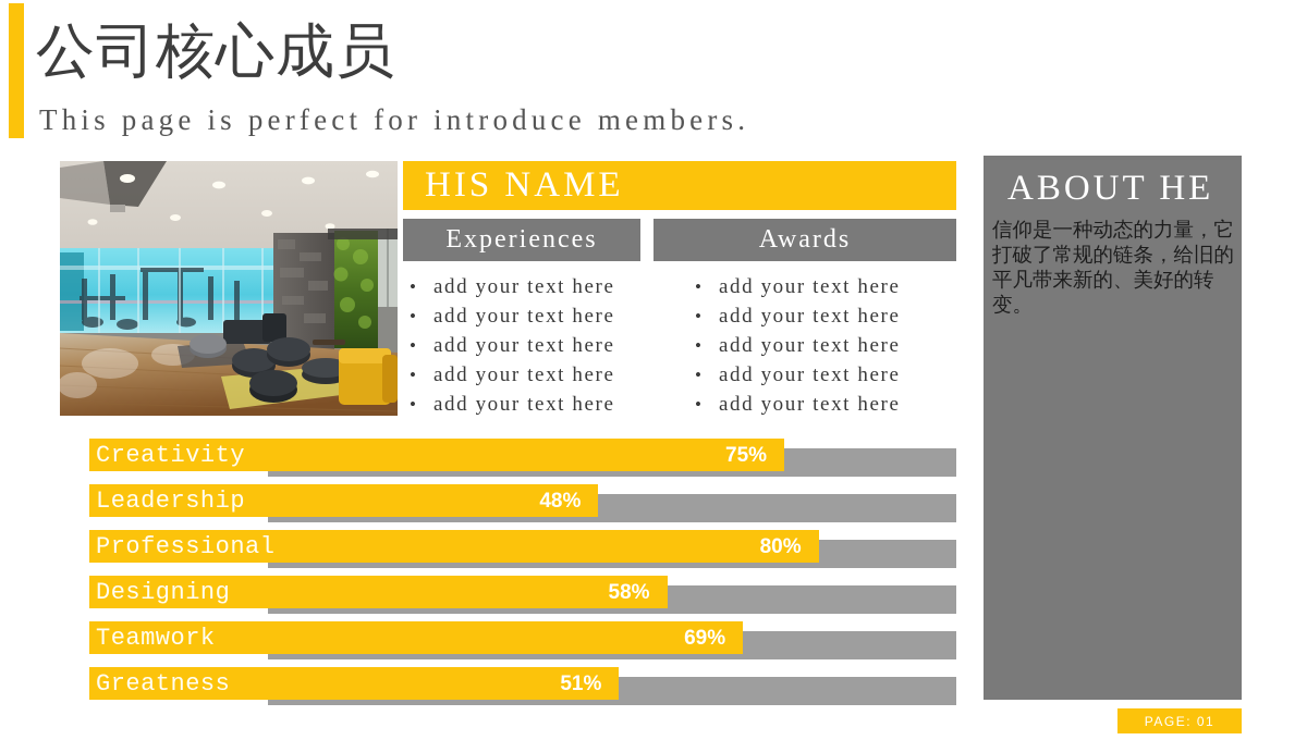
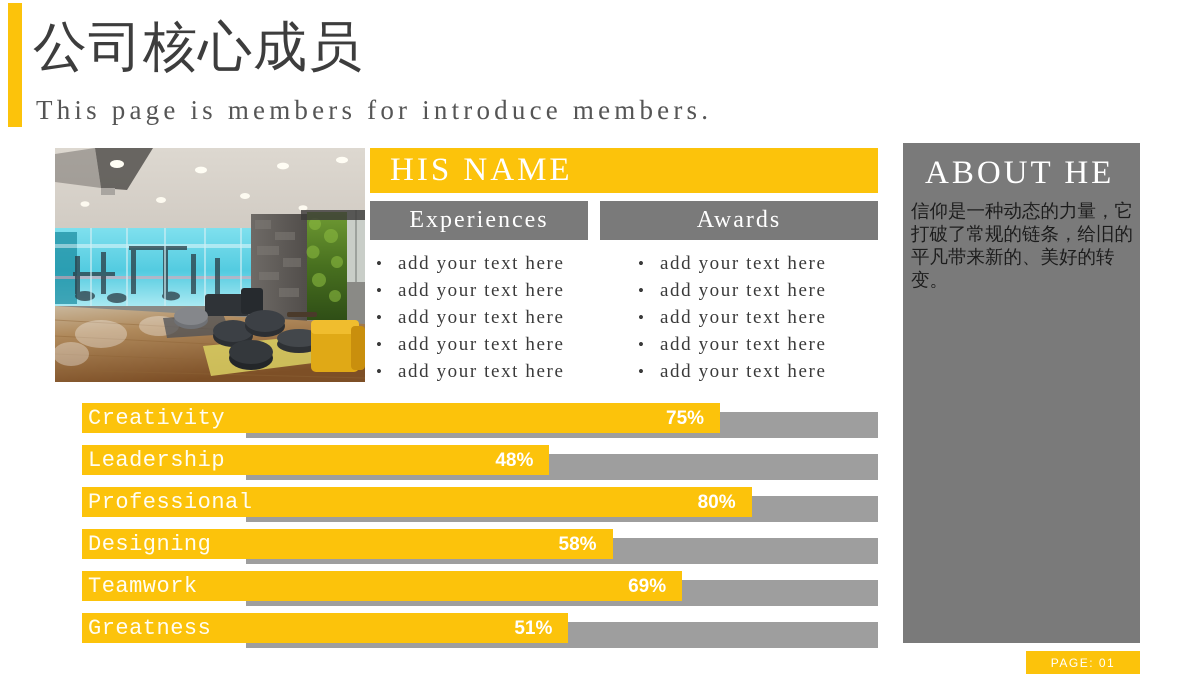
  公司核心成员
- This page is perfect for introduce members.
+ This page is members for introduce members.
  HIS NAME
  Experiences
  Awards
  add your text here
  add your text here
  add your text here
  add your text here
  add your text here
  add your text here
  add your text here
  add your text here
  add your text here
  add your text here
  ABOUT HE
  信仰是一种动态的力量，它打破了常规的链条，给旧的平凡带来新的、美好的转变。
  Creativity
  75%
  Leadership
  48%
  Professional
  80%
  Designing
  58%
  Teamwork
  69%
  Greatness
  51%
  PAGE: 01
